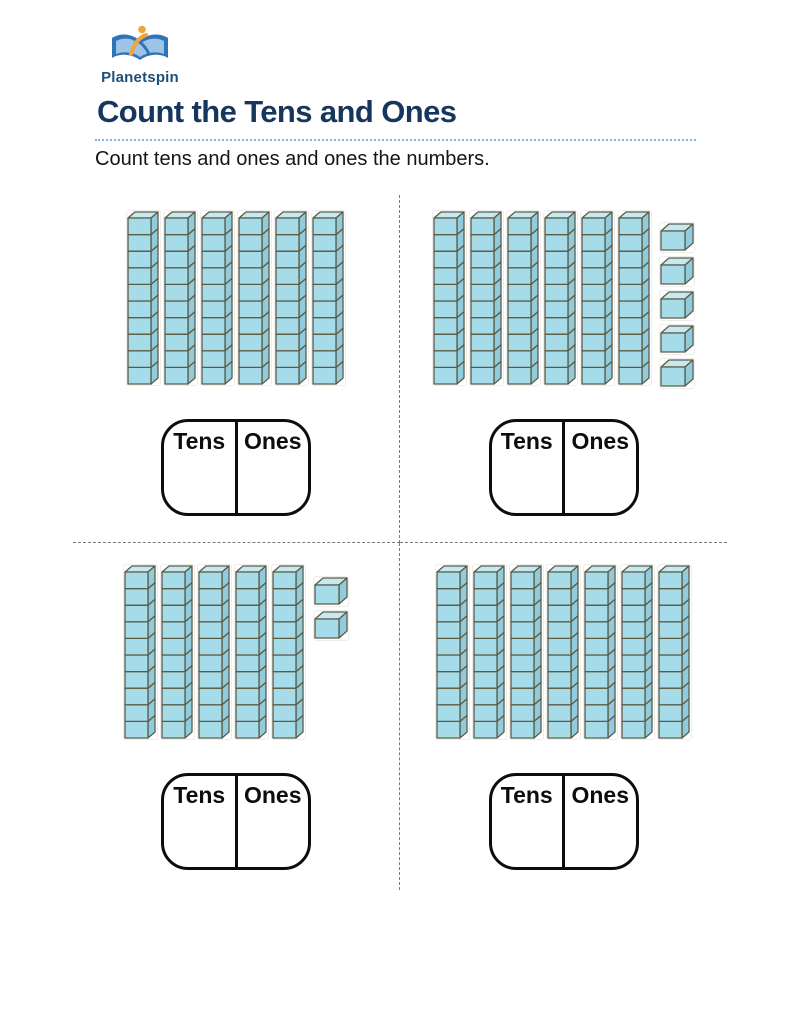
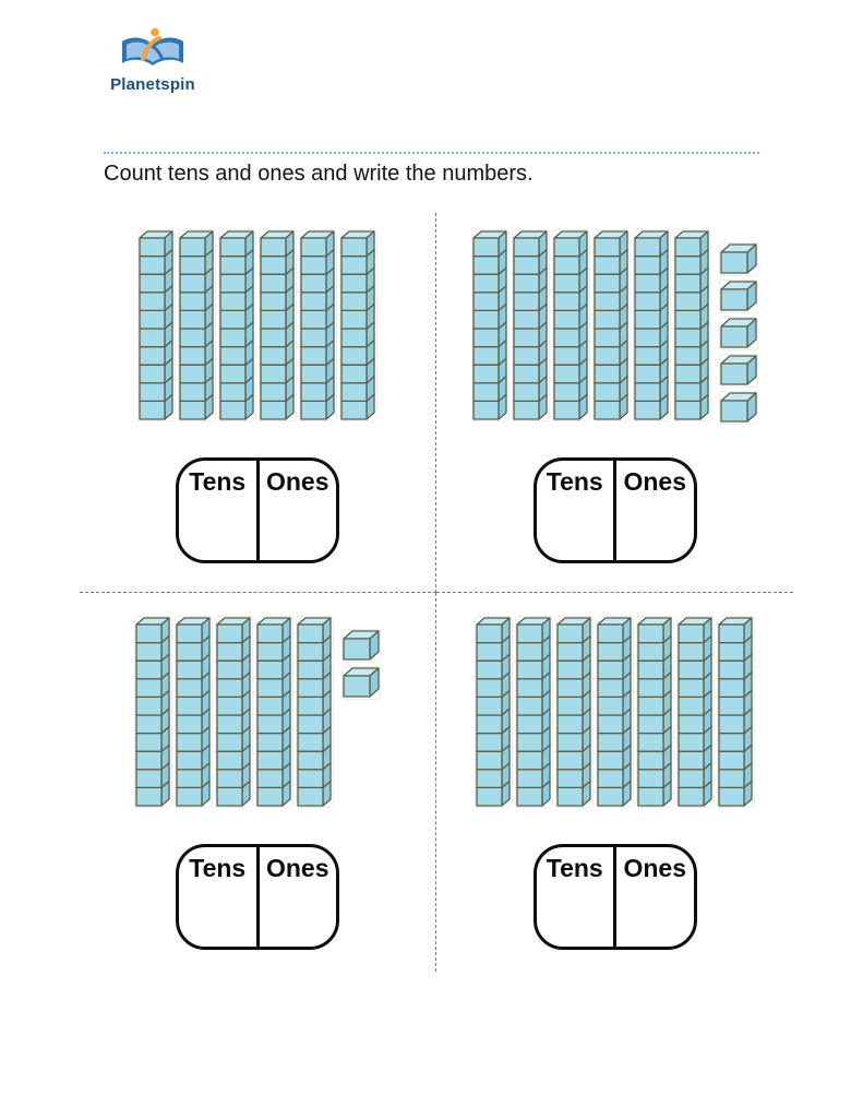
  Planetspin
- Count the Tens and Ones
- Count tens and ones and ones the numbers.
+ Count tens and ones and write the numbers.
  Tens
  Ones
  Tens
  Ones
  Tens
  Ones
  Tens
  Ones
